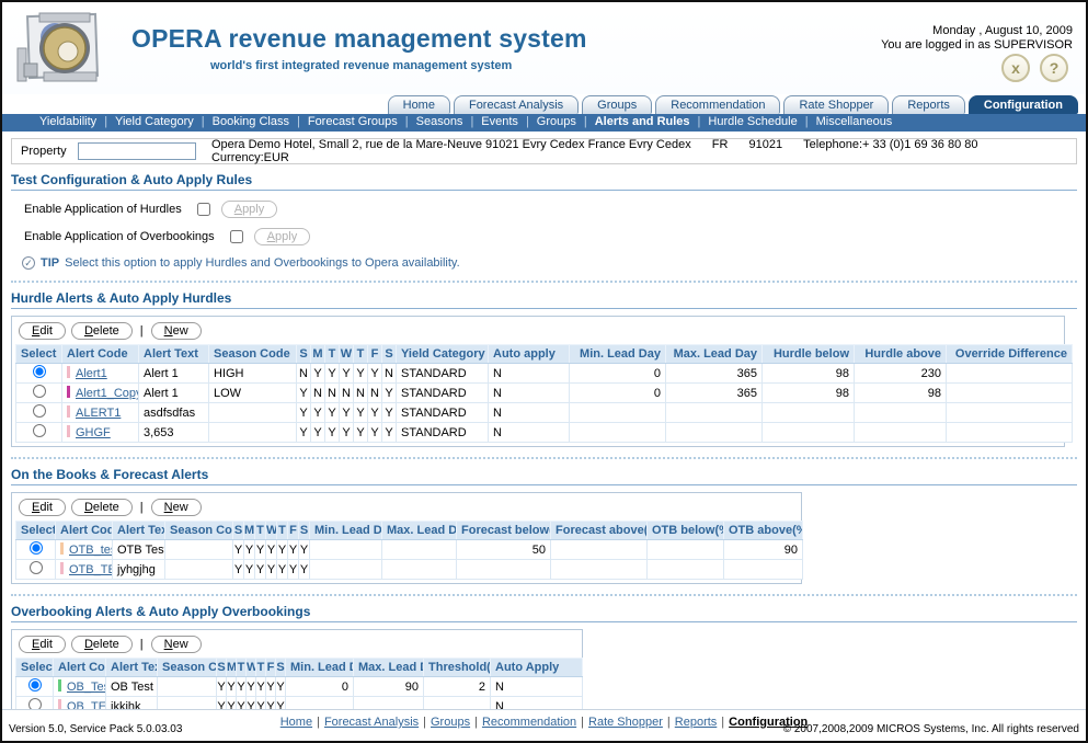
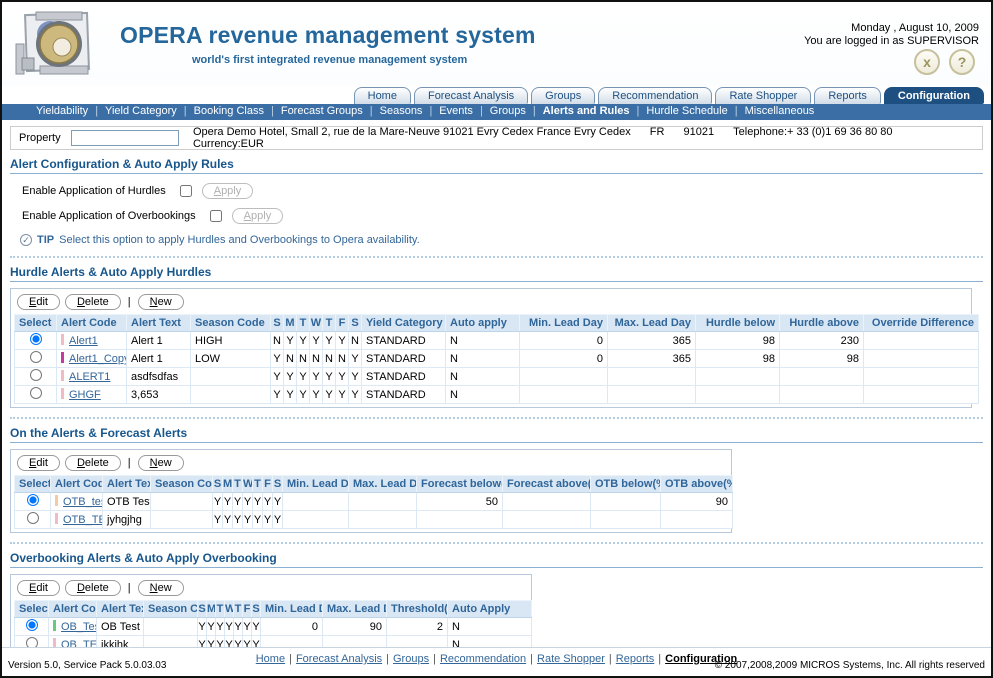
  OPERA revenue management system
  world's first integrated revenue management system
  Monday , August 10, 2009
  You are logged in as SUPERVISOR
  x
  ?
  Home
  Forecast Analysis
  Groups
  Recommendation
  Rate Shopper
  Reports
  Configuration
  Yieldability | Yield Category | Booking Class | Forecast Groups | Seasons | Events | Groups | Alerts and Rules | Hurdle Schedule | Miscellaneous
  Property
  Opera Demo Hotel, Small 2, rue de la Mare-Neuve 91021 Evry Cedex France Evry Cedex FR 91021 Telephone:+ 33 (0)1 69 36 80 80 Currency:EUR
- Test Configuration & Auto Apply Rules
+ Alert Configuration & Auto Apply Rules
  Enable Application of Hurdles
  Apply
  Enable Application of Overbookings
  Apply
  ✓
  TIP
  Select this option to apply Hurdles and Overbookings to Opera availability.
  Hurdle Alerts & Auto Apply Hurdles
  Edit
  Delete
  |
  New
  Select	Alert Code	Alert Text	Season Code	S	M	T	W	T	F	S	Yield Category	Auto apply	Min. Lead Day	Max. Lead Day	Hurdle below	Hurdle above	Override Difference
  	Alert1	Alert 1	HIGH	N	Y	Y	Y	Y	Y	N	STANDARD	N	0	365	98	230
  	Alert1_Cop	Alert 1	LOW	Y	N	N	N	N	N	Y	STANDARD	N	0	365	98	98
  	ALERT1	asdfsdfas		Y	Y	Y	Y	Y	Y	Y	STANDARD	N
  	GHGF	3,653		Y	Y	Y	Y	Y	Y	Y	STANDARD	N
- On the Books & Forecast Alerts
+ On the Alerts & Forecast Alerts
  Edit
  Delete
  |
  New
  Select	Alert Cod	Alert Te	Season Co	S	M	T	W	T	F	S	Min. Lead D	Max. Lead D	Forecast below	Forecast above(	OTB below(	OTB above(%
  	OTB_te	OTB Tes		Y	Y	Y	Y	Y	Y	Y			50			90
  	OTB_T	jyhgjhg		Y	Y	Y	Y	Y	Y	Y
- Overbooking Alerts & Auto Apply Overbookings
+ Overbooking Alerts & Auto Apply Overbooking
  Edit
  Delete
  |
  New
  Selec	Alert Co	Alert Te	Season C	S	M	T	W	T	F	S	Min. Lead	Max. Lead	Threshold(	Auto Apply
  	OB_Te	OB Test		Y	Y	Y	Y	Y	Y	Y	0	90	2	N
  	OB_TE	jkkjhk		Y	Y	Y	Y	Y	Y	Y				N
  Version 5.0, Service Pack 5.0.03.03
  Home | Forecast Analysis | Groups | Recommendation | Rate Shopper | Reports | Configuration
  © 2007,2008,2009 MICROS Systems, Inc. All rights reserved
